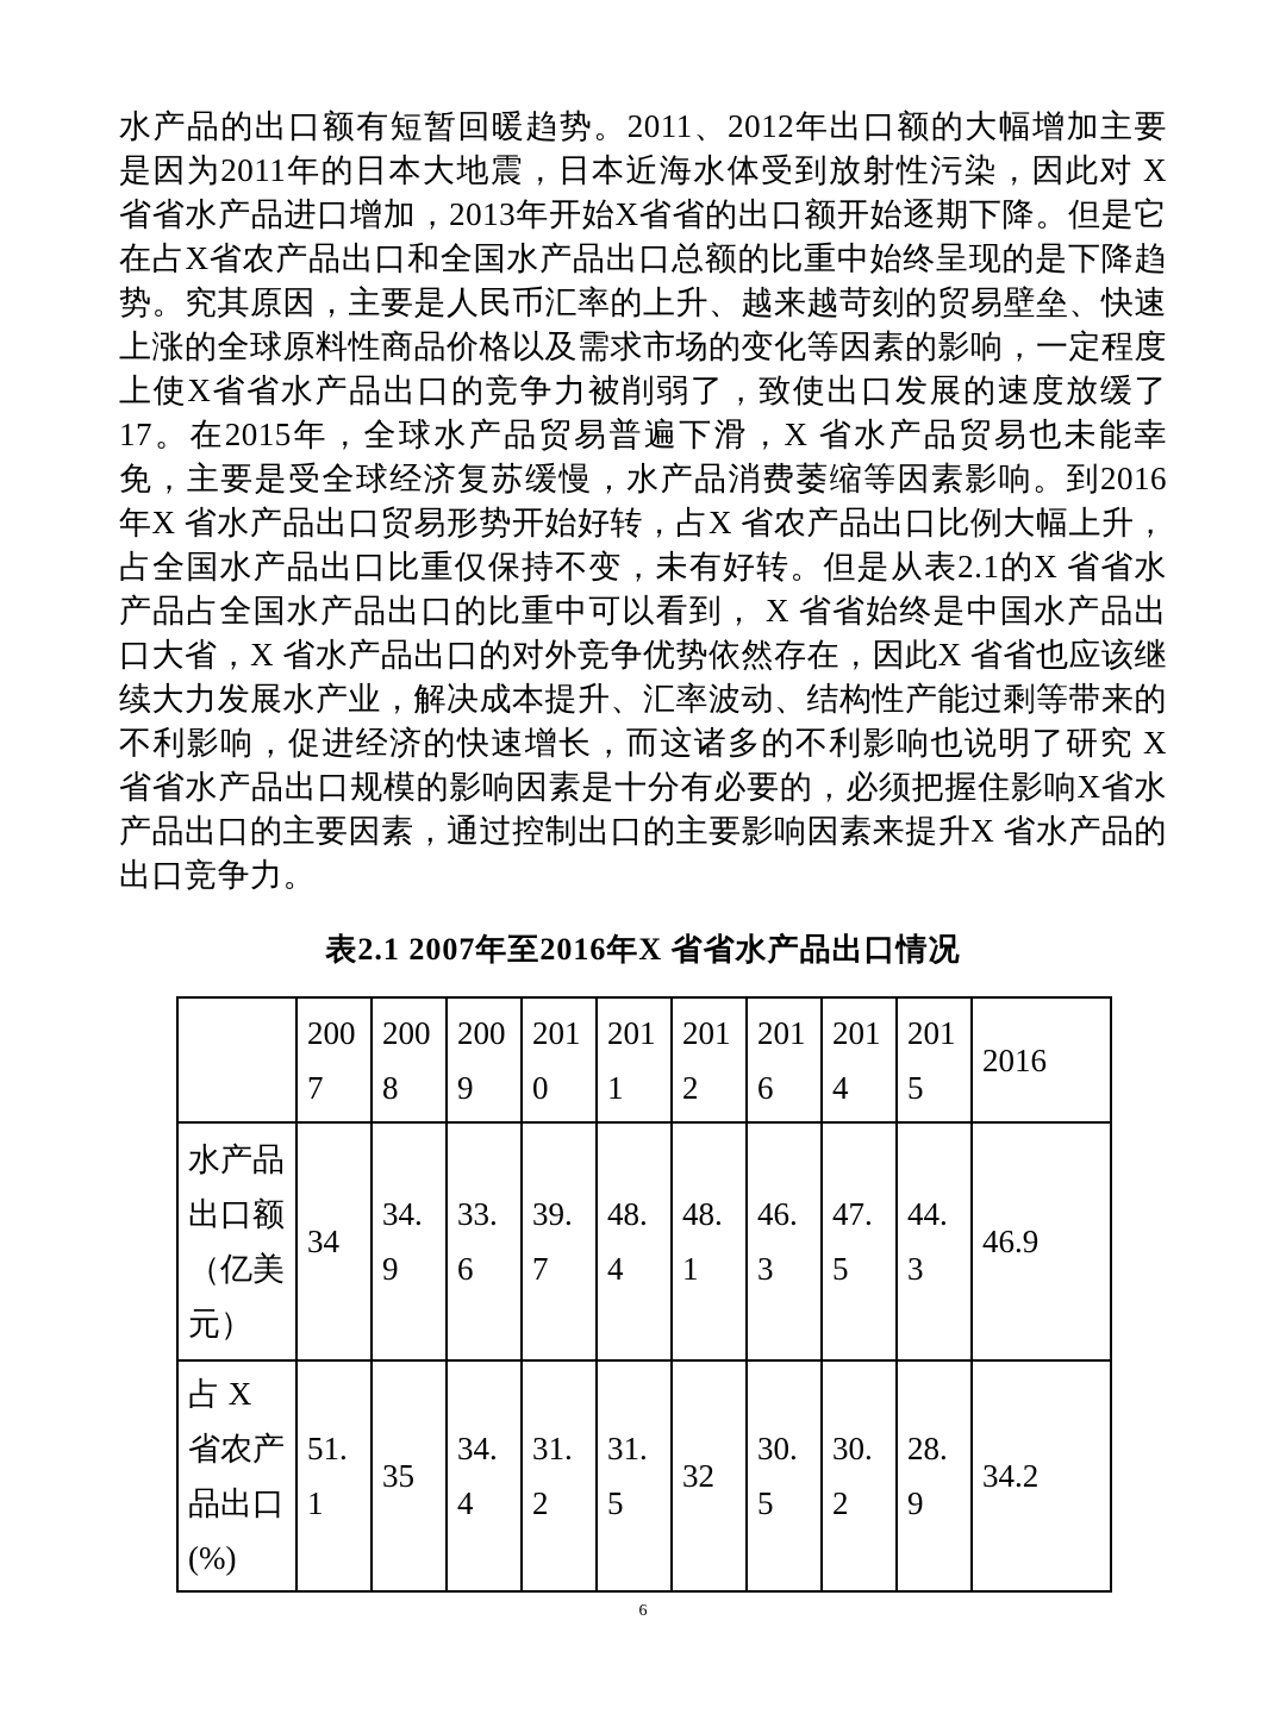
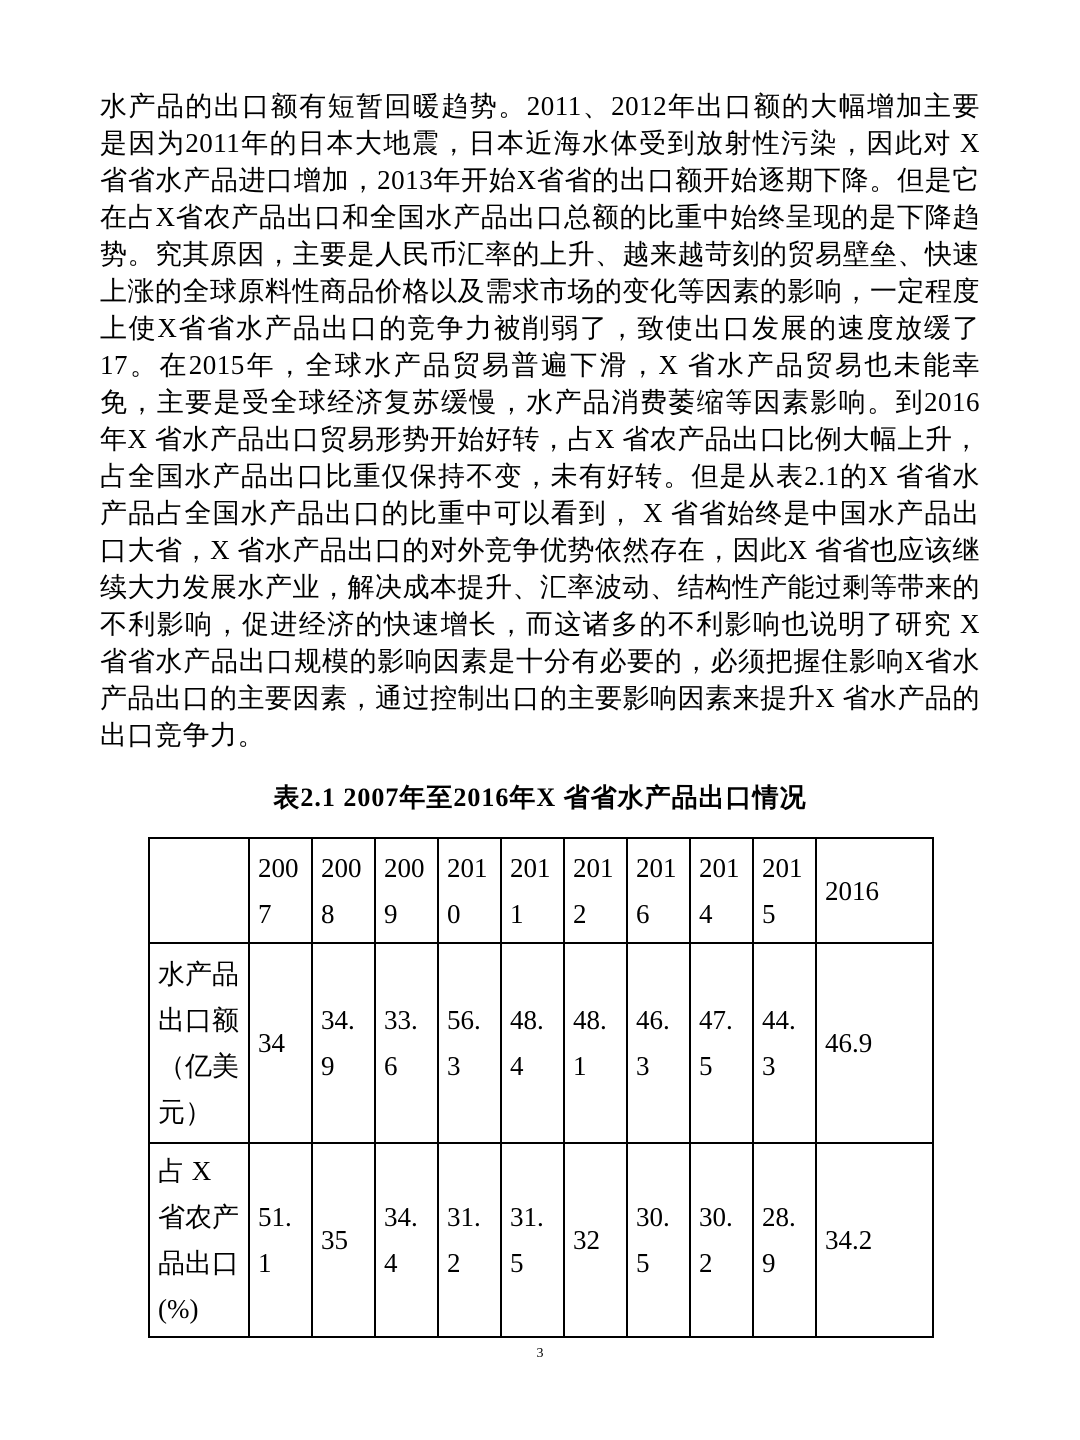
  水产品的出口额有短暂回暖趋势。2011、2012年出口额的大幅增加主要是因为2011年的日本大地震，日本近海水体受到放射性污染，因此对 X 省省水产品进口增加，2013年开始X省省的出口额开始逐期下降。但是它在占X省农产品出口和全国水产品出口总额的比重中始终呈现的是下降趋势。究其原因，主要是人民币汇率的上升、越来越苛刻的贸易壁垒、快速上涨的全球原料性商品价格以及需求市场的变化等因素的影响，一定程度上使X省省水产品出口的竞争力被削弱了，致使出口发展的速度放缓了17。在2015年，全球水产品贸易普遍下滑，X 省水产品贸易也未能幸免，主要是受全球经济复苏缓慢，水产品消费萎缩等因素影响。到2016年X 省水产品出口贸易形势开始好转，占X 省农产品出口比例大幅上升，占全国水产品出口比重仅保持不变，未有好转。但是从表2.1的X 省省水产品占全国水产品出口的比重中可以看到， X 省省始终是中国水产品出口大省，X 省水产品出口的对外竞争优势依然存在，因此X 省省也应该继续大力发展水产业，解决成本提升、汇率波动、结构性产能过剩等带来的不利影响，促进经济的快速增长，而这诸多的不利影响也说明了研究 X 省省水产品出口规模的影响因素是十分有必要的，必须把握住影响X省水产品出口的主要因素，通过控制出口的主要影响因素来提升X 省水产品的出口竞争力。
  表2.1 2007年至2016年X 省省水产品出口情况
  	2007	2008	2009	2010	2011	2012	2016	2014	2015	2016
- 水产品出口额（亿美元）	34	34.9	33.6	39.7	48.4	48.1	46.3	47.5	44.3	46.9
+ 水产品出口额（亿美元）	34	34.9	33.6	56.3	48.4	48.1	46.3	47.5	44.3	46.9
  占 X 省农产品出口(%)	51.1	35	34.4	31.2	31.5	32	30.5	30.2	28.9	34.2
- 6
+ 3
